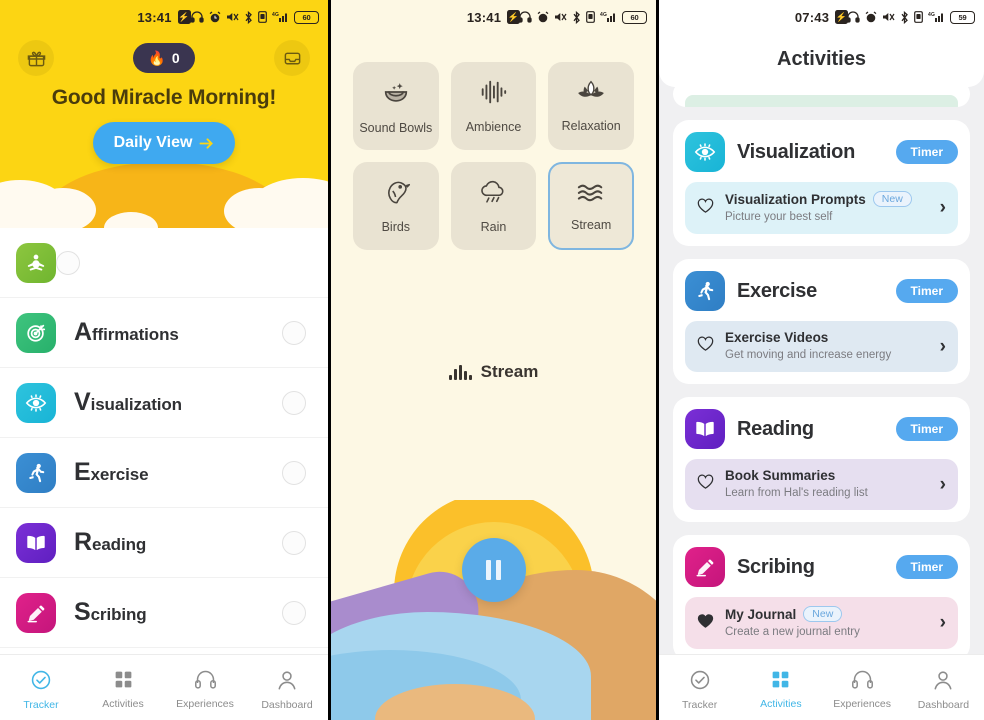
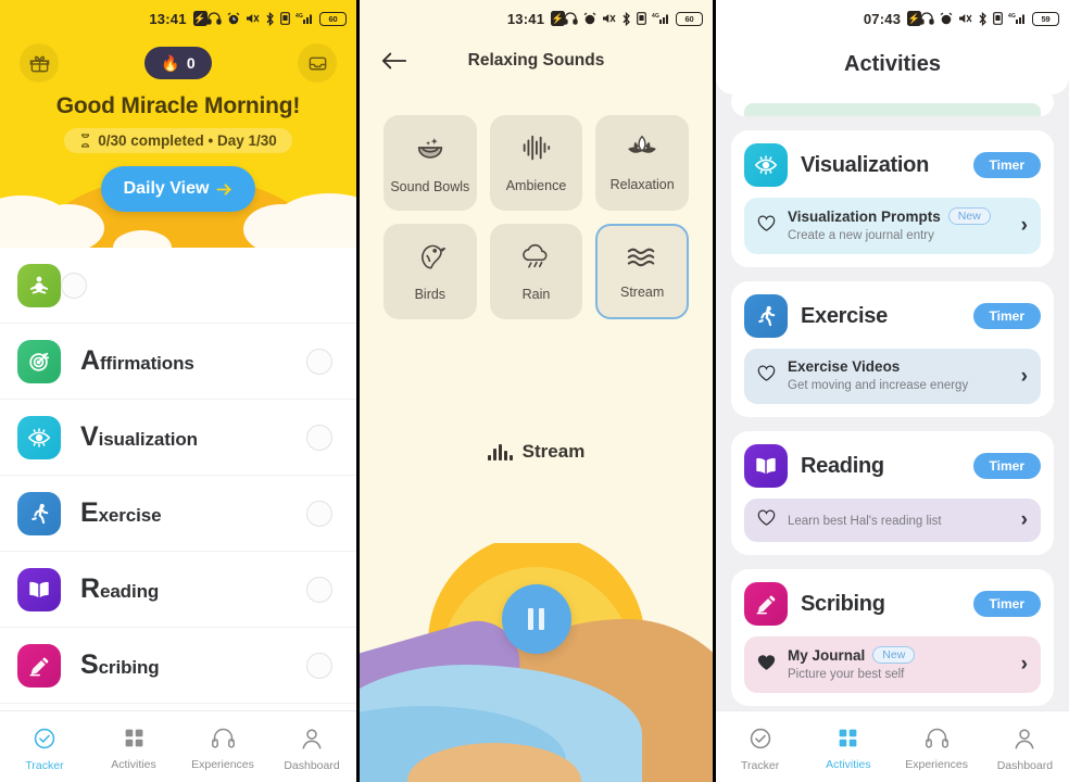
  13:41
  ⚡
  60
  🔥
  0
  Good Miracle Morning!
+ 0/30 completed • Day 1/30
  Daily View
  Affirmations
  Visualization
  Exercise
  Reading
  Scribing
  Tracker
  Activities
  Experiences
  Dashboard
  13:41
  ⚡
  60
+ Relaxing Sounds
  Sound Bowls
  Ambience
  Relaxation
  Birds
  Rain
  Stream
  Stream
  07:43
  ⚡
  59
  Activities
  Visualization
  Timer
  Visualization Prompts
  New
- Picture your best self
+ Create a new journal entry
  ›
  Exercise
  Timer
  Exercise Videos
  Get moving and increase energy
  ›
  Reading
  Timer
- Book Summaries
- Learn from Hal's reading list
+ Learn best Hal's reading list
  ›
  Scribing
  Timer
  My Journal
  New
- Create a new journal entry
+ Picture your best self
  ›
  Tracker
  Activities
  Experiences
  Dashboard
